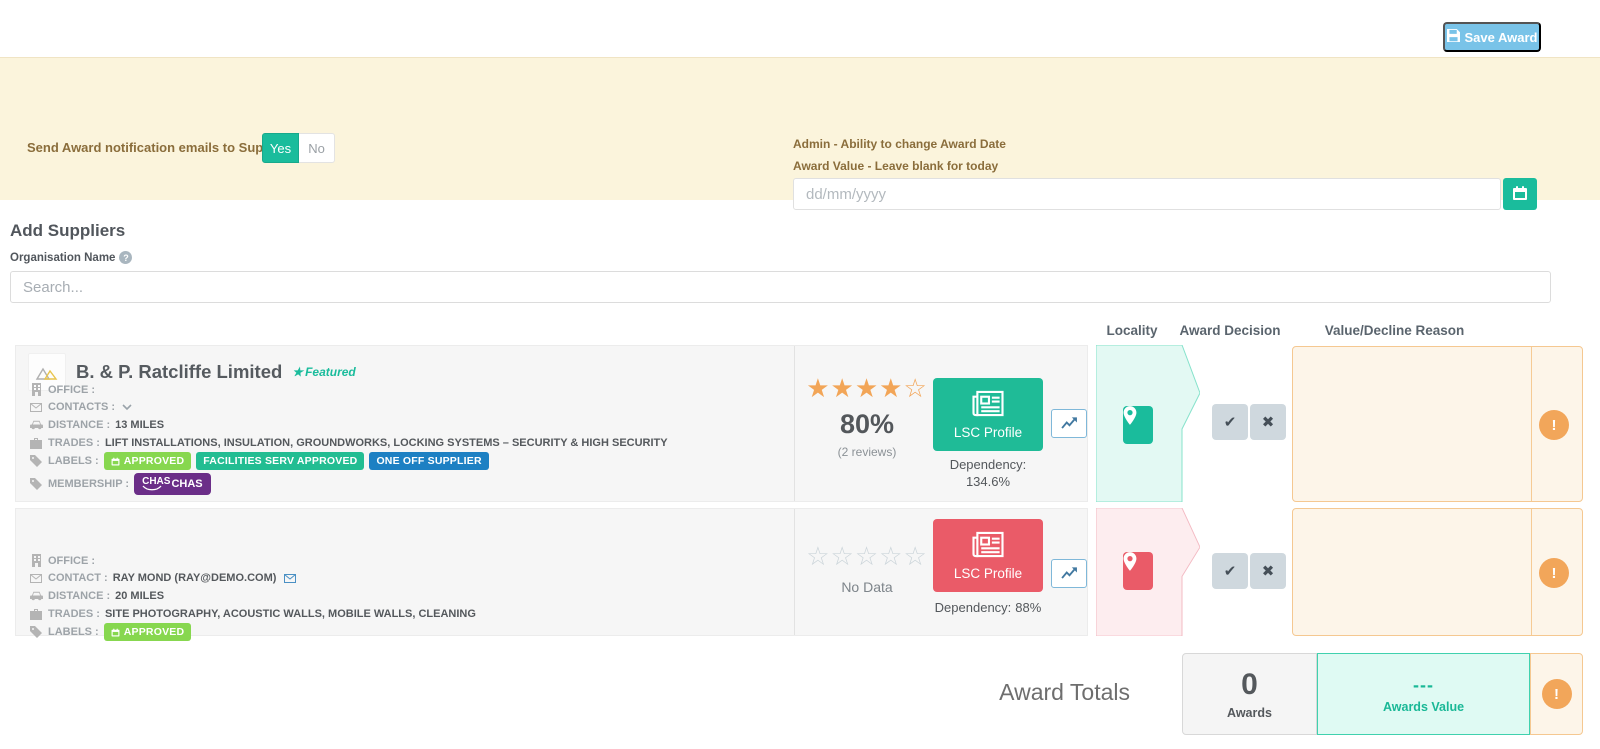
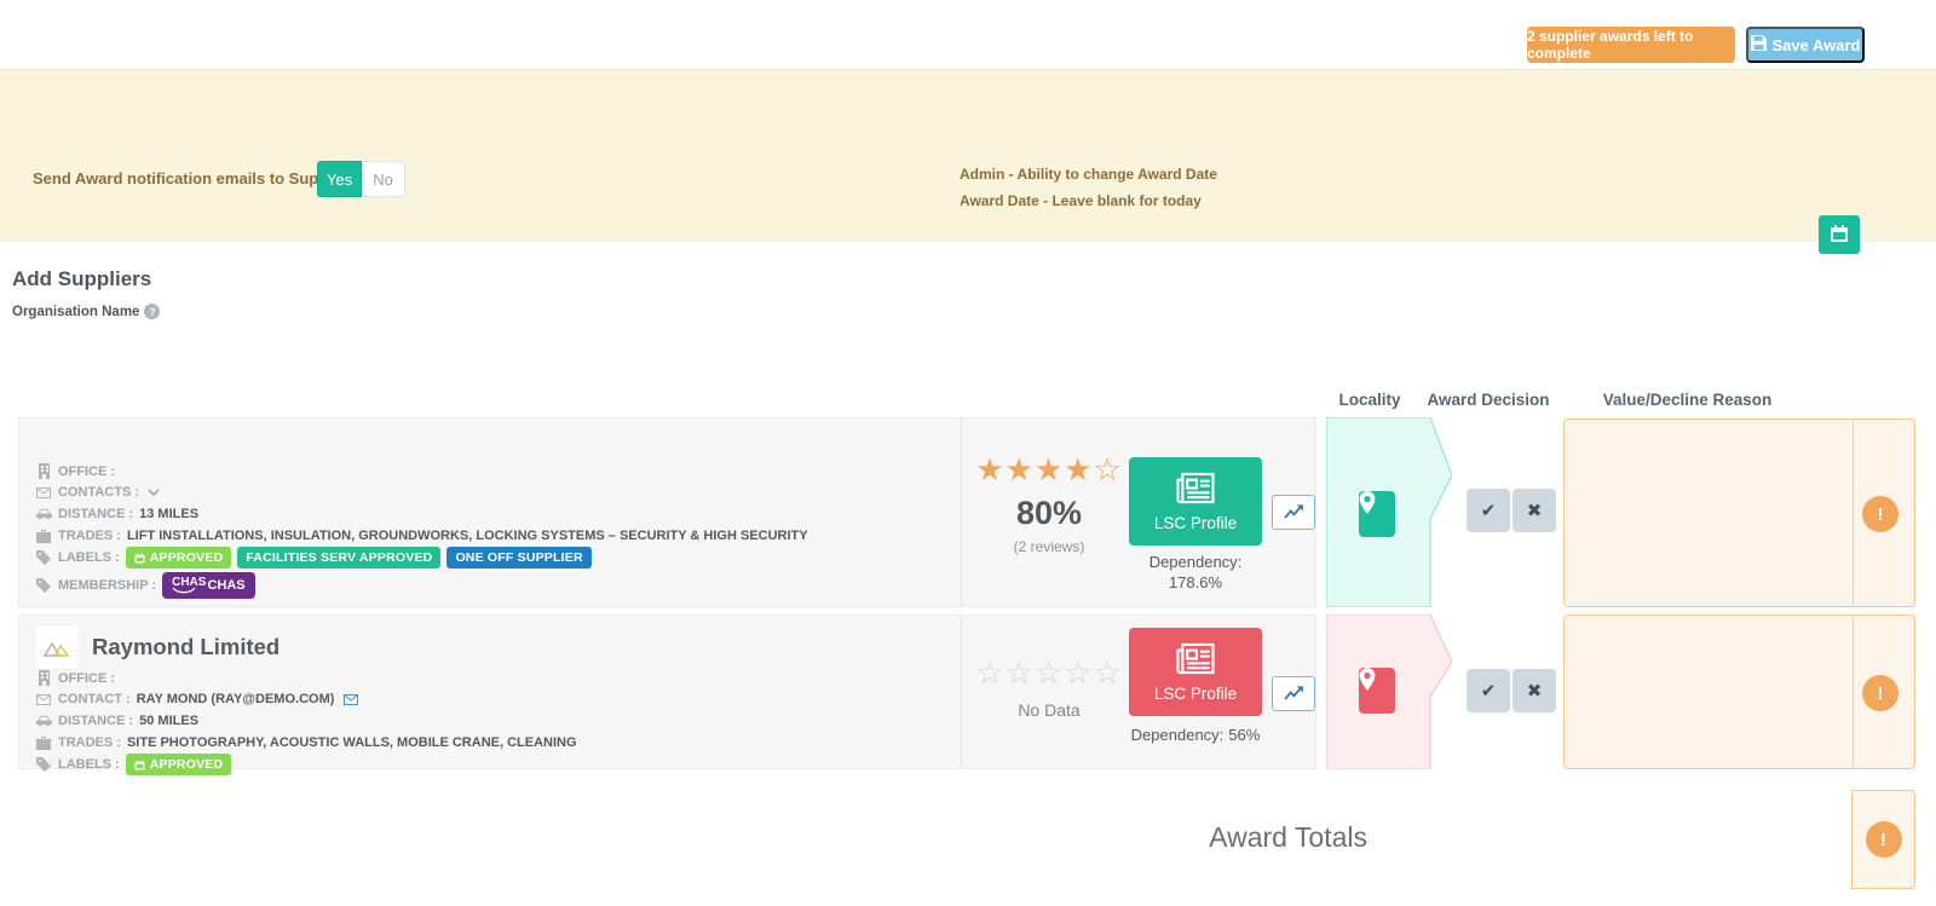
+ 2 supplier awards left to complete
  Save Award
  Send Award notification emails to Sup
  Yes
  No
  Admin - Ability to change Award Date
- Award Value - Leave blank for today
+ Award Date - Leave blank for today
- dd/mm/yyyy
  Add Suppliers
  Organisation Name
  ?
- Search...
  Locality
  Award Decision
  Value/Decline Reason
- B. & P. Ratcliffe Limited
- ★
- Featured
  OFFICE :
  CONTACTS :
  DISTANCE :
  13 MILES
  TRADES :
  LIFT INSTALLATIONS, INSULATION, GROUNDWORKS, LOCKING SYSTEMS – SECURITY & HIGH SECURITY
  LABELS :
  APPROVED
  FACILITIES SERV APPROVED
  ONE OFF SUPPLIER
  MEMBERSHIP :
  CHAS
  CHAS
  ★★★★☆
  80%
  (2 reviews)
  LSC Profile
  Dependency:
- 134.6%
+ 178.6%
  ✔
  ✖
  !
+ Raymond Limited
  OFFICE :
  CONTACT :
  RAY MOND (RAY@DEMO.COM)
  DISTANCE :
- 20 MILES
+ 50 MILES
  TRADES :
- SITE PHOTOGRAPHY, ACOUSTIC WALLS, MOBILE WALLS, CLEANING
+ SITE PHOTOGRAPHY, ACOUSTIC WALLS, MOBILE CRANE, CLEANING
  LABELS :
  APPROVED
  ☆☆☆☆☆
  No Data
  LSC Profile
- Dependency: 88%
+ Dependency: 56%
  ✔
  ✖
  !
  Award Totals
- 0
- Awards
- ---
- Awards Value
  !
